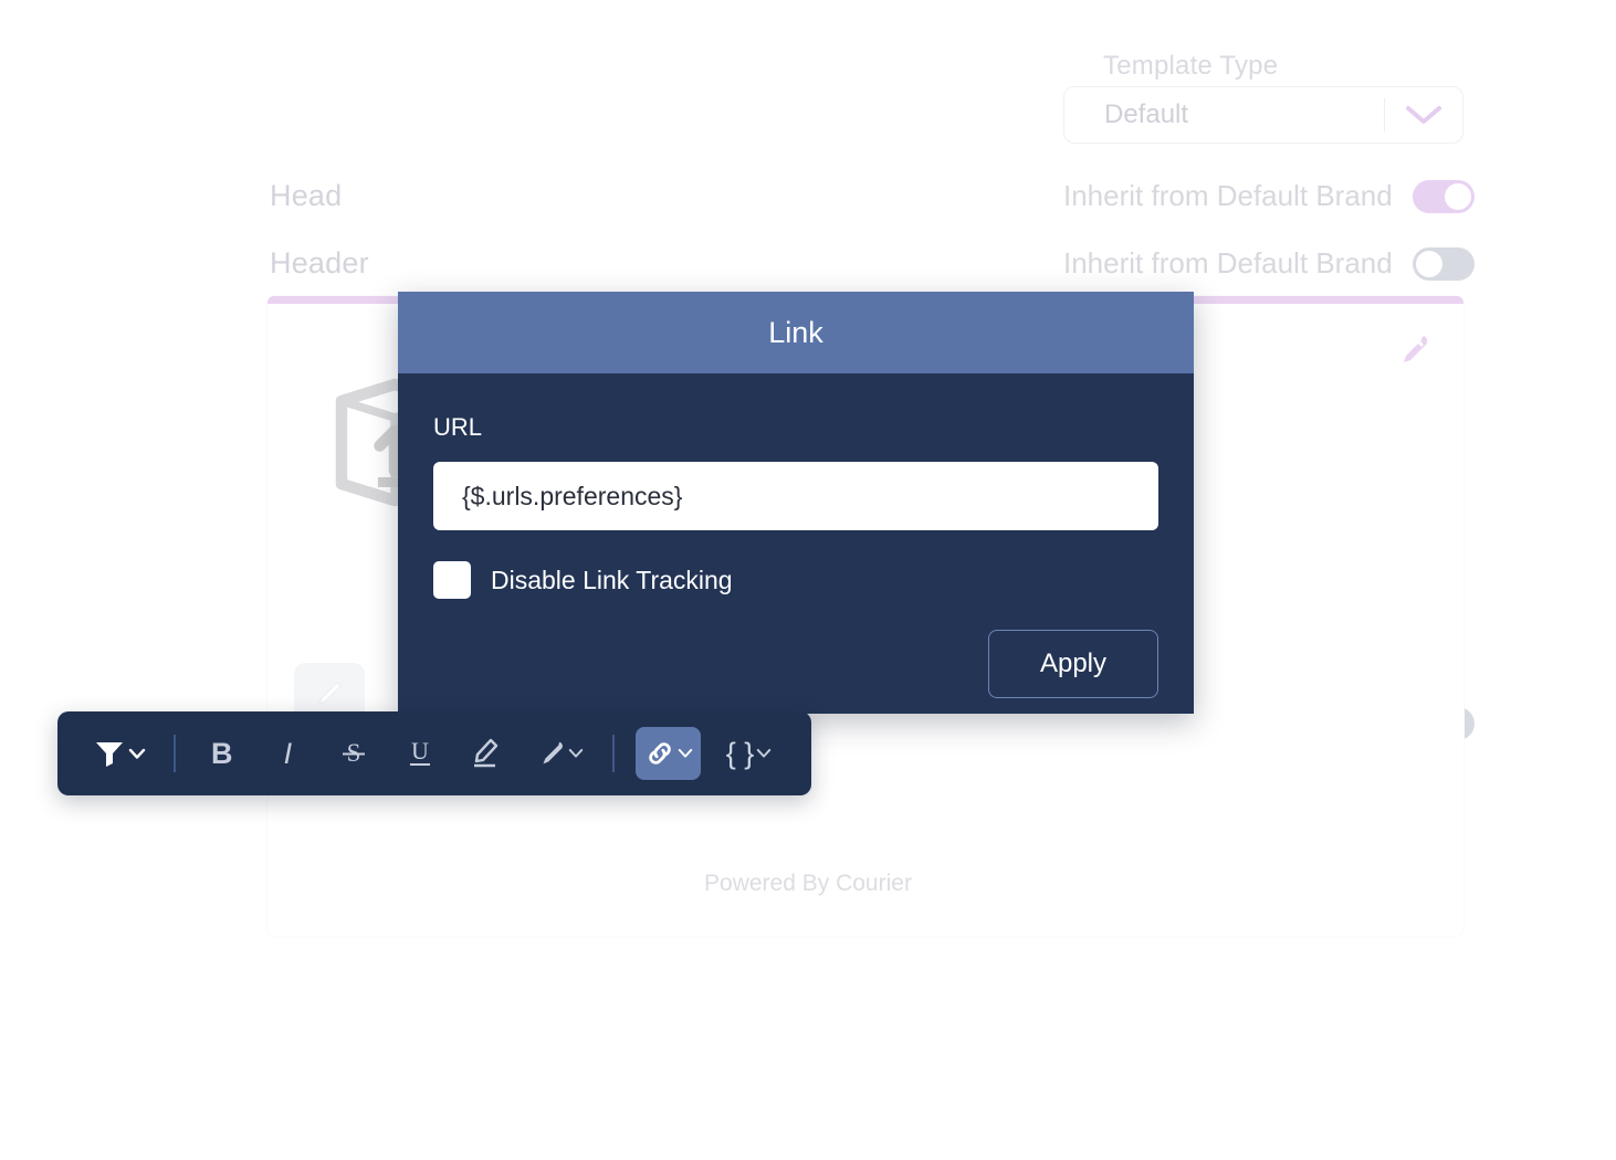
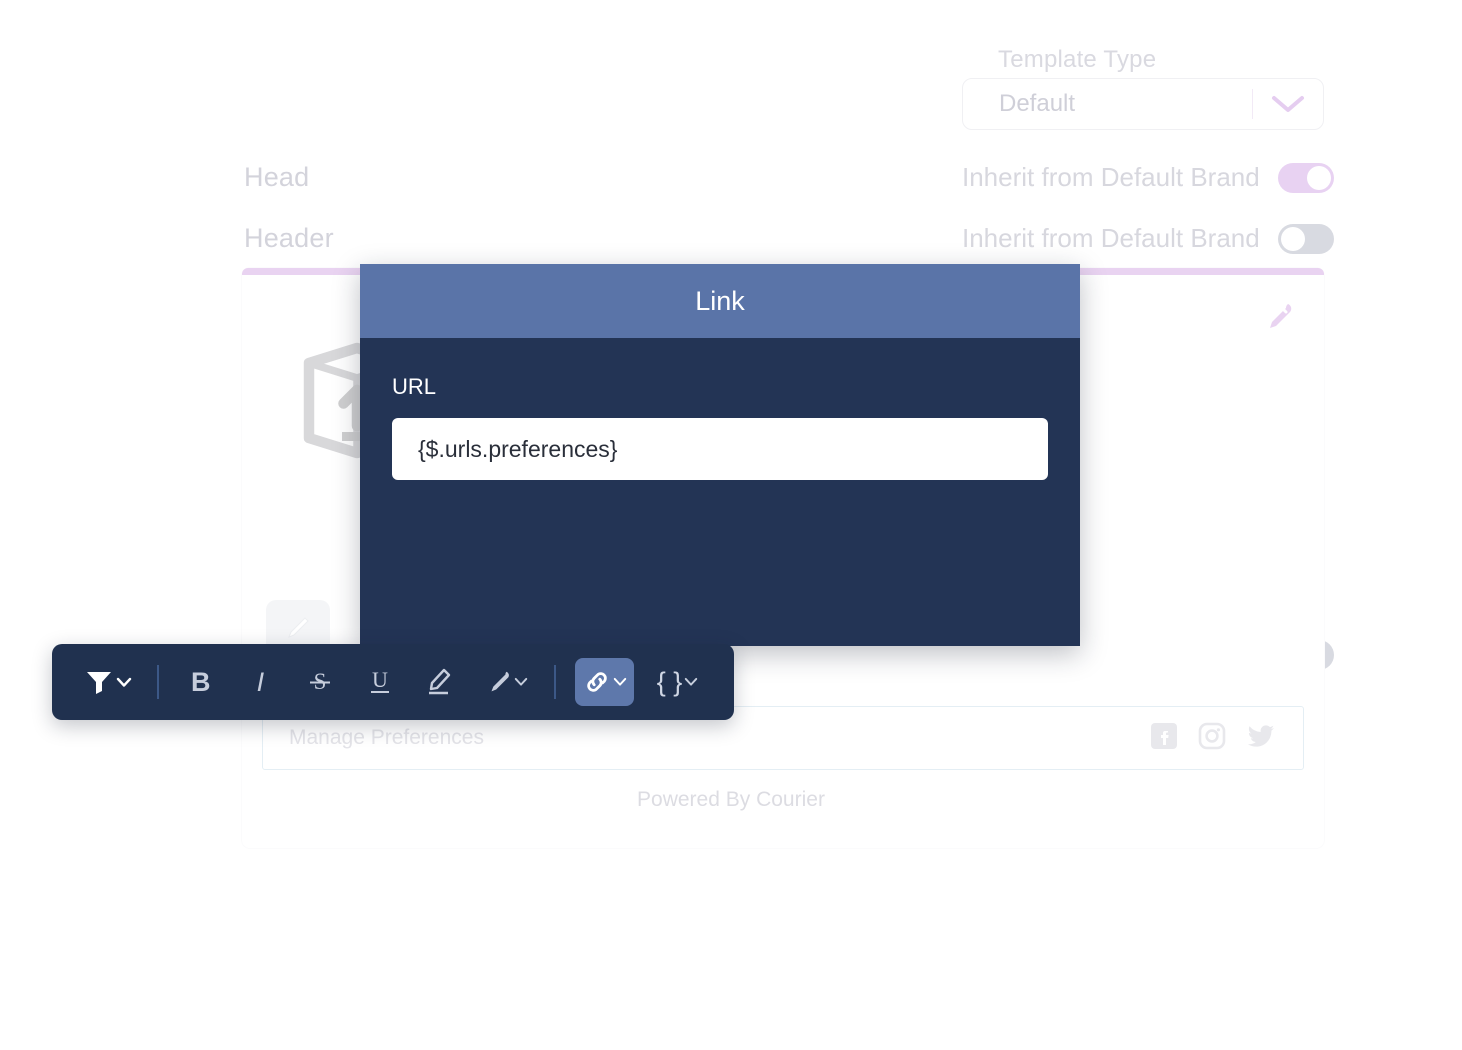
  Template Type
  Default
  Head
  Inherit from Default Brand
  Header
  Inherit from Default Brand
+ Manage Preferences
  Powered By Courier
  Link
  URL
  {$.urls.preferences}
- Disable Link Tracking
- Apply
  B
  I
  U
  { }
